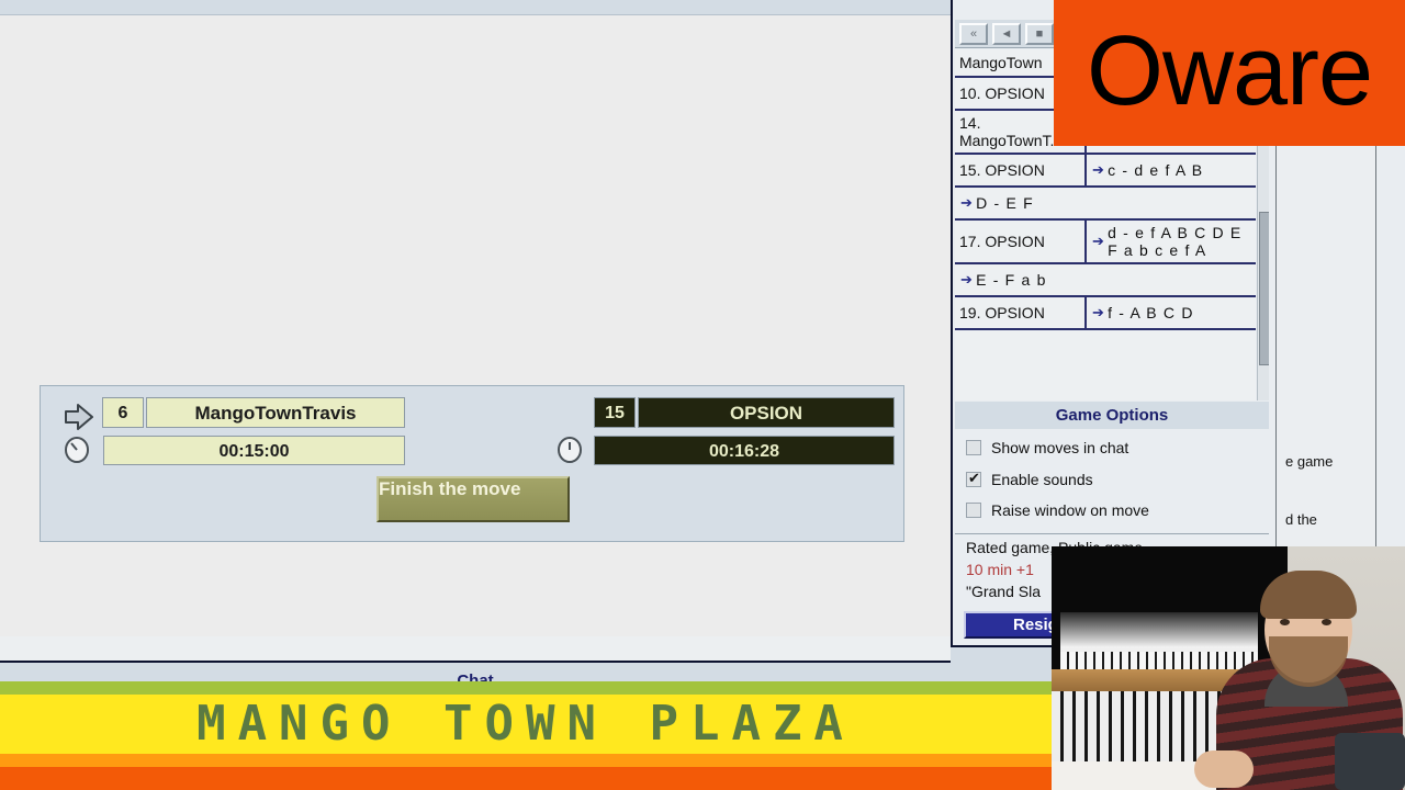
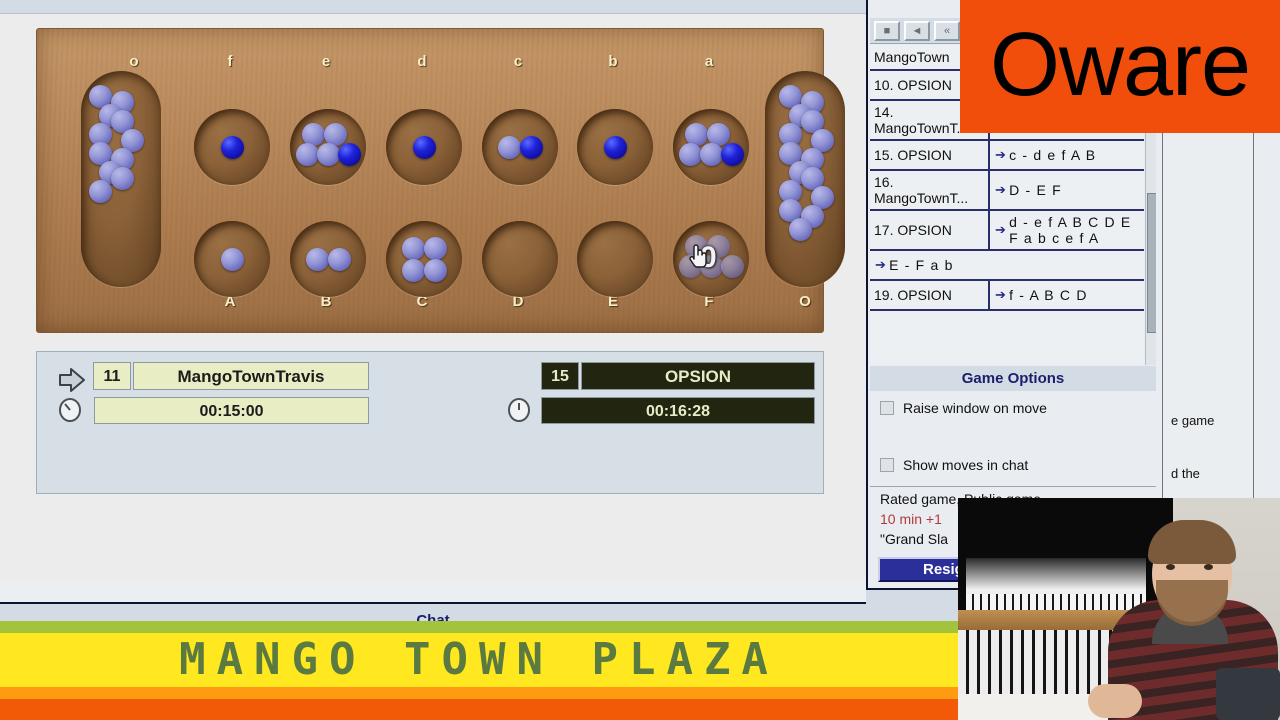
+ o
+ f
+ e
+ d
+ c
+ b
+ a
+ A
+ B
+ C
+ D
+ E
+ F
+ O
+ 0
- 6
+ 11
  MangoTownTravis
  00:15:00
  15
  OPSION
  00:16:28
- Finish the move
- «
+ ■
  ◄
- ■
+ «
  MangoTown
  10. OPSION
  14. MangoTownT.
  15. OPSION
  ➔
  c - d e f A B
+ 16. MangoTownT...
  ➔
  D - E F
  17. OPSION
  ➔
  d - e f A B C D E F a b c e f A
  ➔
  E - F a b
  19. OPSION
  ➔
  f - A B C D
  Game Options
- Show moves in chat
+ Raise window on move
- Enable sounds
- Raise window on move
+ Show moves in chat
  10 min +1
  "Grand Sla
  e game
  d the
  Oware
  MANGO TOWN PLAZA
